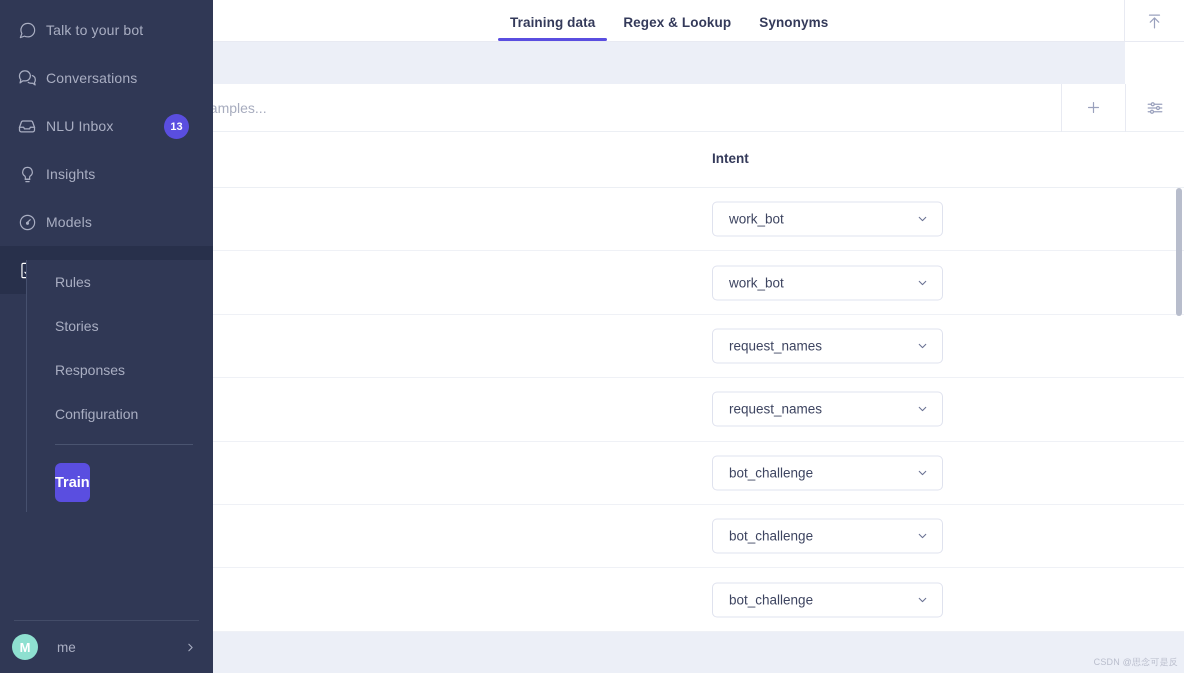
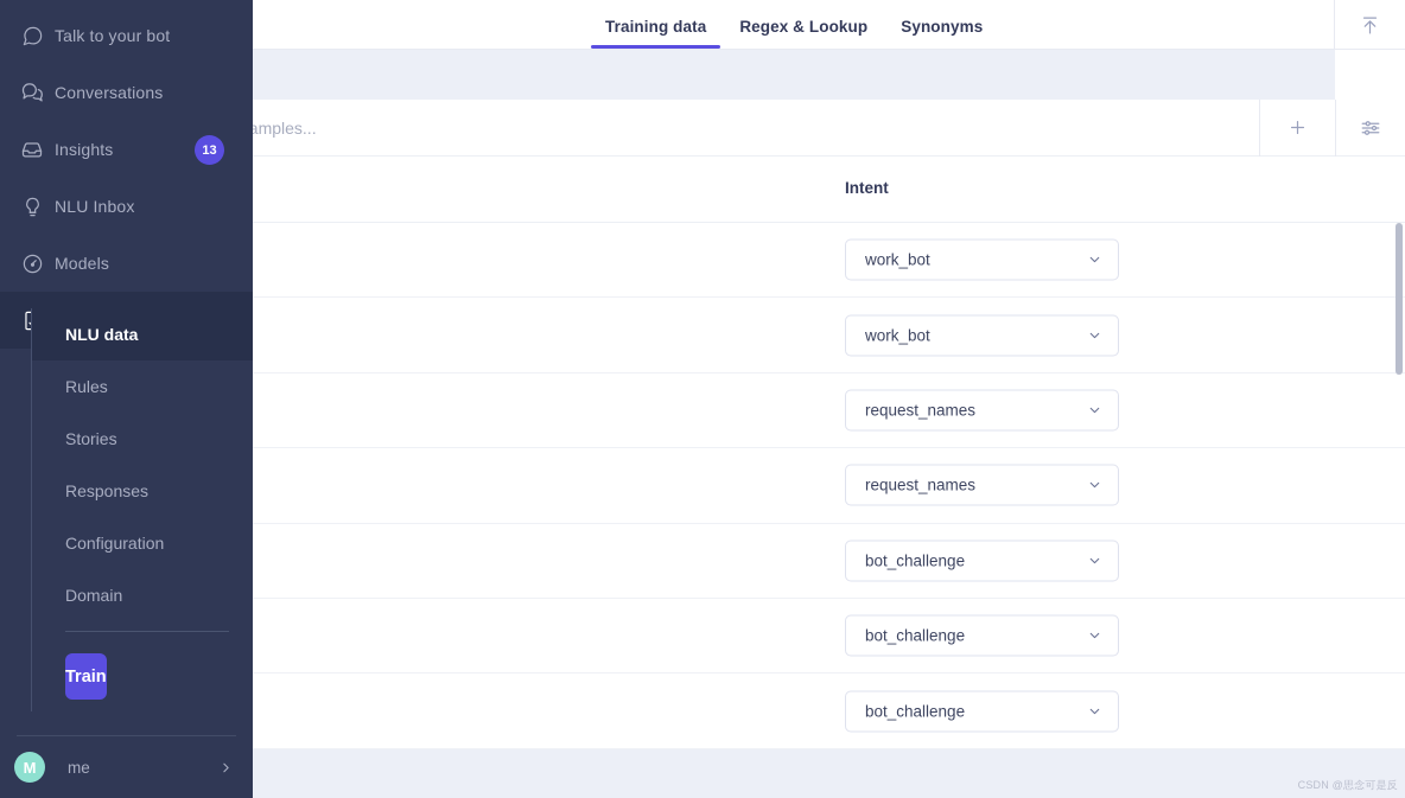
  Training data
  Regex & Lookup
  Synonyms
  amples...
  Intent
  work_bot
  work_bot
  request_names
  request_names
  bot_challenge
  bot_challenge
  bot_challenge
  CSDN @思念可是反
  Talk to your bot
  Conversations
- NLU Inbox
+ Insights
  13
- Insights
+ NLU Inbox
  Models
+ NLU data
  Rules
  Stories
  Responses
  Configuration
+ Domain
  Train
  M
  me
